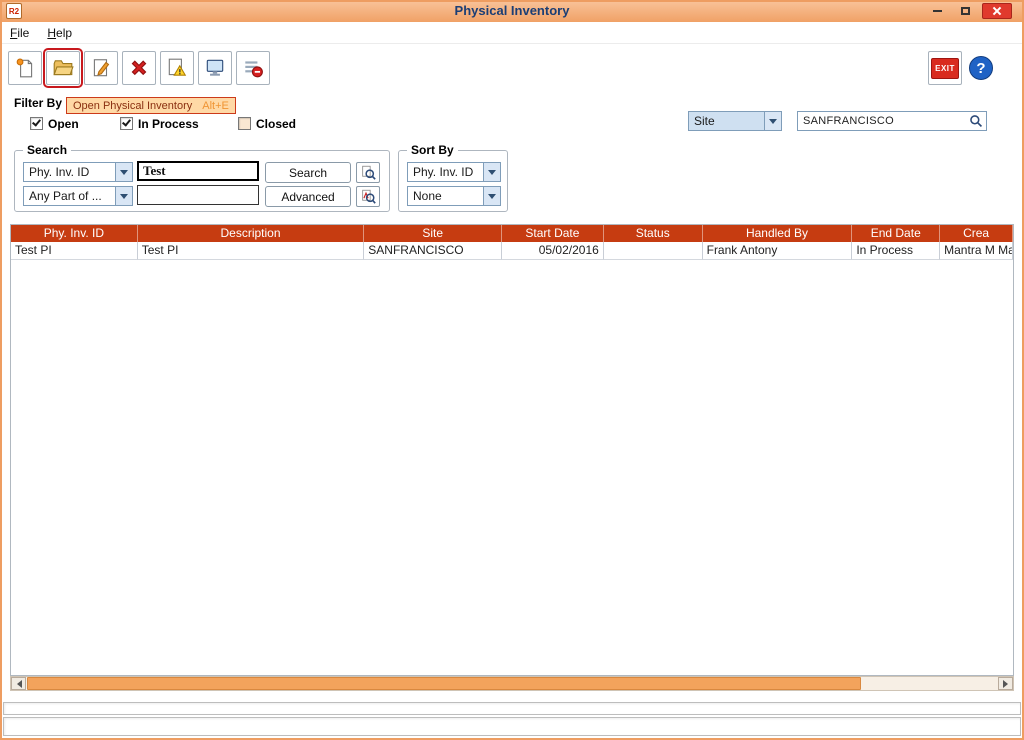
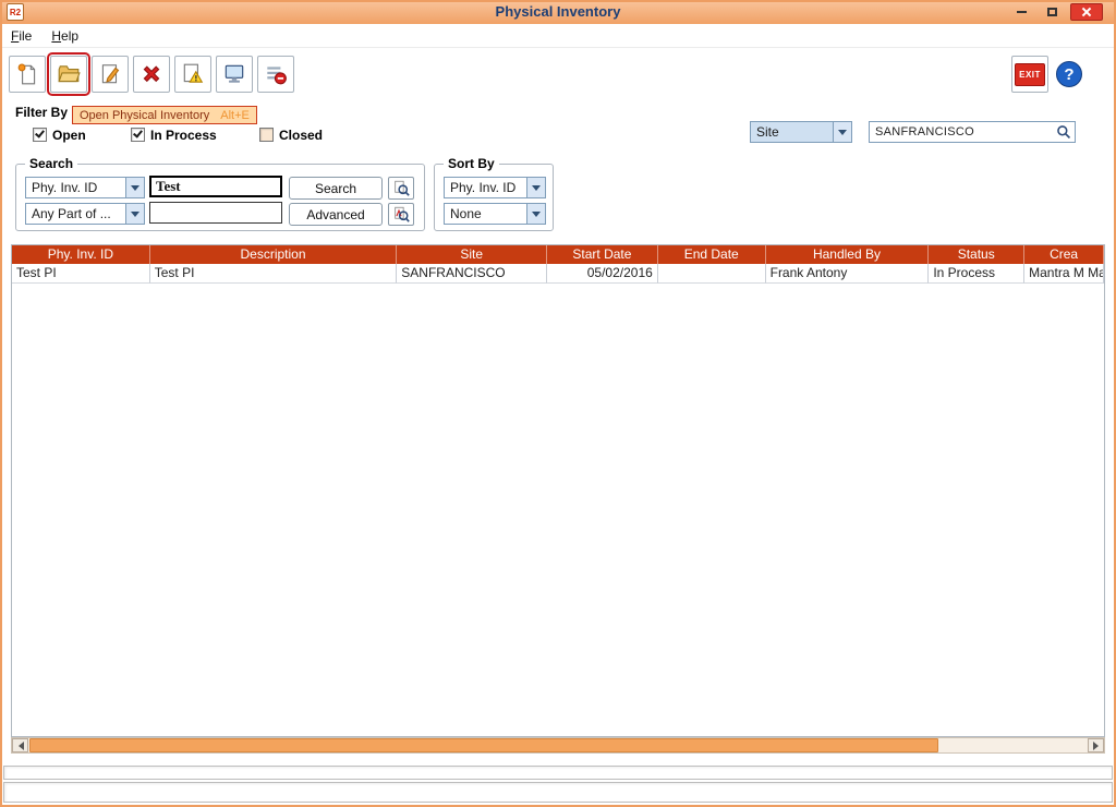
  R2
  Physical Inventory
  File
  Help
  EXIT
  ?
  Filter By
  Open Physical Inventory
  Alt+E
  Open
  In Process
  Closed
  Site
  SANFRANCISCO
  Search
  Phy. Inv. ID
  Test
  Search
  Any Part of ...
  Advanced
  Sort By
  Phy. Inv. ID
  None
  Phy. Inv. ID
  Description
  Site
  Start Date
- Status
+ End Date
  Handled By
- End Date
+ Status
  Crea
  Test PI
  Test PI
  SANFRANCISCO
  05/02/2016
  Frank Antony
  In Process
  Mantra M Ma
